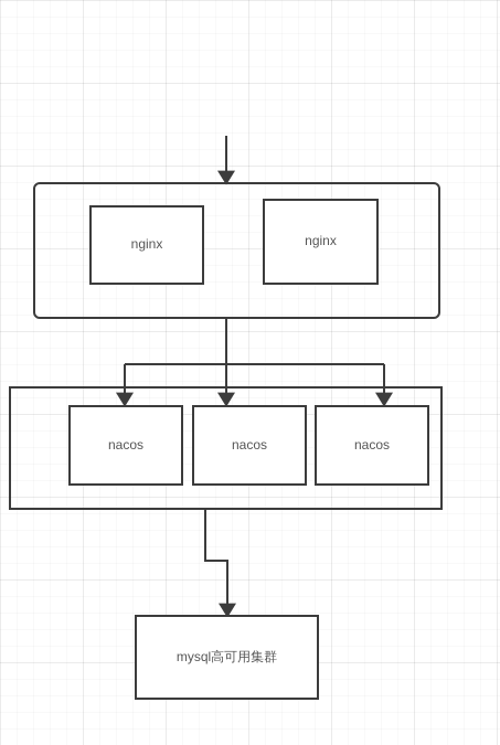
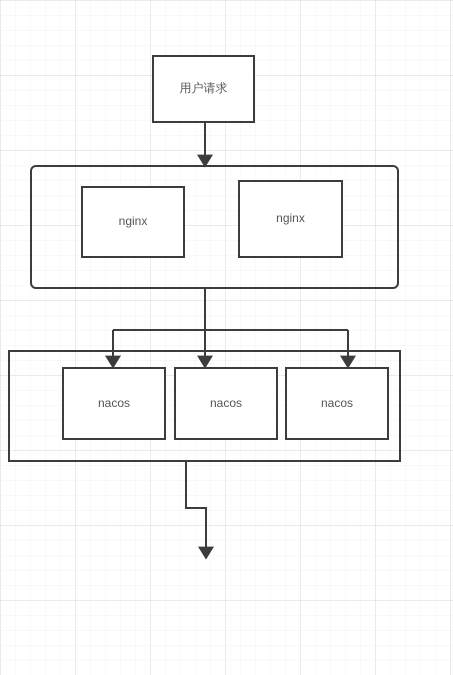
+ 用户请求
  nginx
  nginx
  nacos
  nacos
  nacos
- mysql高可用集群
